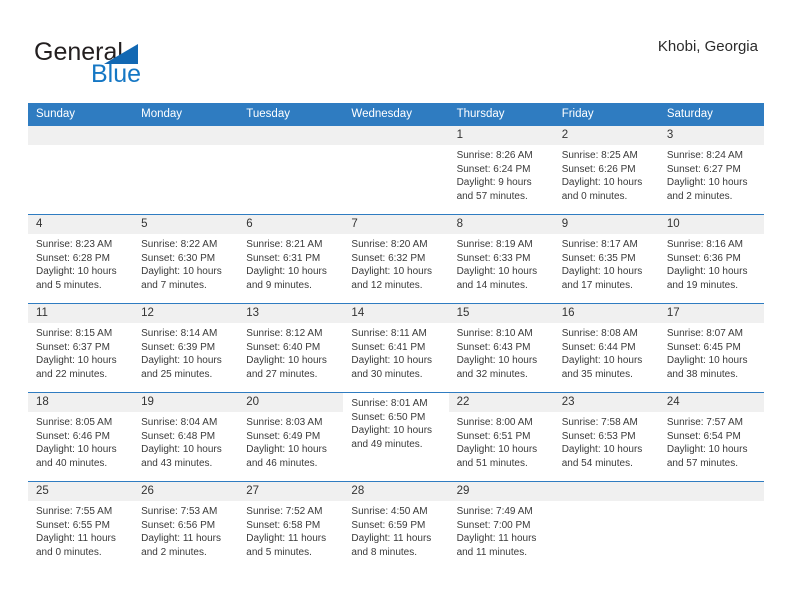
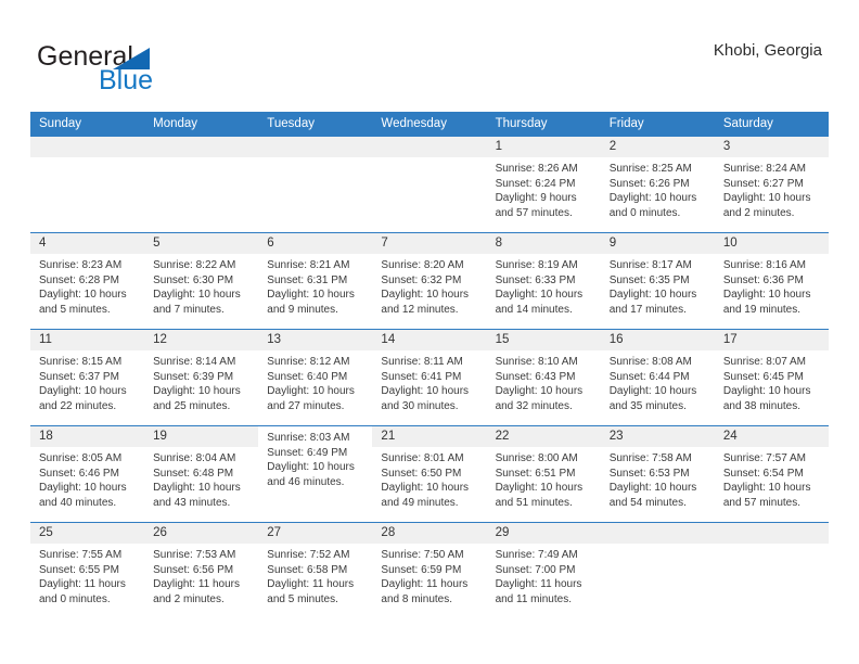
  General
  Blue
  Khobi, Georgia
  Sunday
  Monday
  Tuesday
  Wednesday
  Thursday
  Friday
  Saturday
  1
  Sunrise: 8:26 AM
  Sunset: 6:24 PM
  Daylight: 9 hours
  and 57 minutes.
  2
  Sunrise: 8:25 AM
  Sunset: 6:26 PM
  Daylight: 10 hours
  and 0 minutes.
  3
  Sunrise: 8:24 AM
  Sunset: 6:27 PM
  Daylight: 10 hours
  and 2 minutes.
  4
  Sunrise: 8:23 AM
  Sunset: 6:28 PM
  Daylight: 10 hours
  and 5 minutes.
  5
  Sunrise: 8:22 AM
  Sunset: 6:30 PM
  Daylight: 10 hours
  and 7 minutes.
  6
  Sunrise: 8:21 AM
  Sunset: 6:31 PM
  Daylight: 10 hours
  and 9 minutes.
  7
  Sunrise: 8:20 AM
  Sunset: 6:32 PM
  Daylight: 10 hours
  and 12 minutes.
  8
  Sunrise: 8:19 AM
  Sunset: 6:33 PM
  Daylight: 10 hours
  and 14 minutes.
  9
  Sunrise: 8:17 AM
  Sunset: 6:35 PM
  Daylight: 10 hours
  and 17 minutes.
  10
  Sunrise: 8:16 AM
  Sunset: 6:36 PM
  Daylight: 10 hours
  and 19 minutes.
  11
  Sunrise: 8:15 AM
  Sunset: 6:37 PM
  Daylight: 10 hours
  and 22 minutes.
  12
  Sunrise: 8:14 AM
  Sunset: 6:39 PM
  Daylight: 10 hours
  and 25 minutes.
  13
  Sunrise: 8:12 AM
  Sunset: 6:40 PM
  Daylight: 10 hours
  and 27 minutes.
  14
  Sunrise: 8:11 AM
  Sunset: 6:41 PM
  Daylight: 10 hours
  and 30 minutes.
  15
  Sunrise: 8:10 AM
  Sunset: 6:43 PM
  Daylight: 10 hours
  and 32 minutes.
  16
  Sunrise: 8:08 AM
  Sunset: 6:44 PM
  Daylight: 10 hours
  and 35 minutes.
  17
  Sunrise: 8:07 AM
  Sunset: 6:45 PM
  Daylight: 10 hours
  and 38 minutes.
  18
  Sunrise: 8:05 AM
  Sunset: 6:46 PM
  Daylight: 10 hours
  and 40 minutes.
  19
  Sunrise: 8:04 AM
  Sunset: 6:48 PM
  Daylight: 10 hours
  and 43 minutes.
- 20
  Sunrise: 8:03 AM
  Sunset: 6:49 PM
  Daylight: 10 hours
  and 46 minutes.
+ 21
  Sunrise: 8:01 AM
  Sunset: 6:50 PM
  Daylight: 10 hours
  and 49 minutes.
  22
  Sunrise: 8:00 AM
  Sunset: 6:51 PM
  Daylight: 10 hours
  and 51 minutes.
  23
  Sunrise: 7:58 AM
  Sunset: 6:53 PM
  Daylight: 10 hours
  and 54 minutes.
  24
  Sunrise: 7:57 AM
  Sunset: 6:54 PM
  Daylight: 10 hours
  and 57 minutes.
  25
  Sunrise: 7:55 AM
  Sunset: 6:55 PM
  Daylight: 11 hours
  and 0 minutes.
  26
  Sunrise: 7:53 AM
  Sunset: 6:56 PM
  Daylight: 11 hours
  and 2 minutes.
  27
  Sunrise: 7:52 AM
  Sunset: 6:58 PM
  Daylight: 11 hours
  and 5 minutes.
  28
- Sunrise: 4:50 AM
+ Sunrise: 7:50 AM
  Sunset: 6:59 PM
  Daylight: 11 hours
  and 8 minutes.
  29
  Sunrise: 7:49 AM
  Sunset: 7:00 PM
  Daylight: 11 hours
  and 11 minutes.
